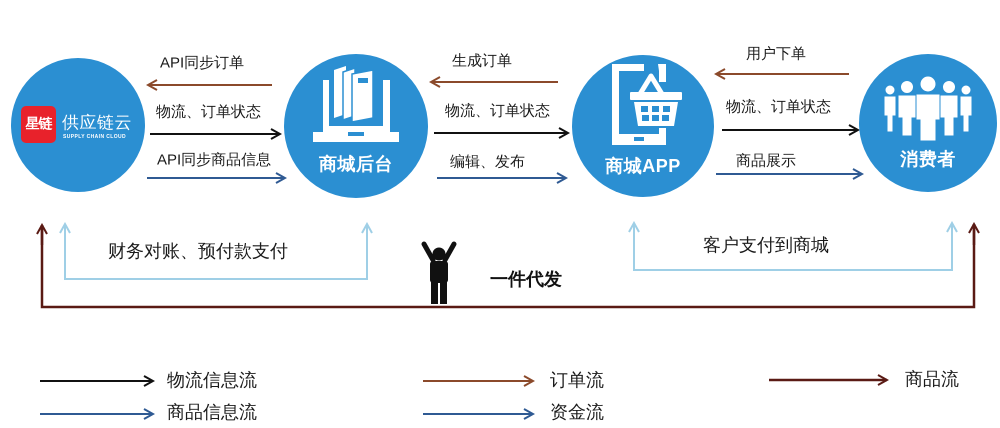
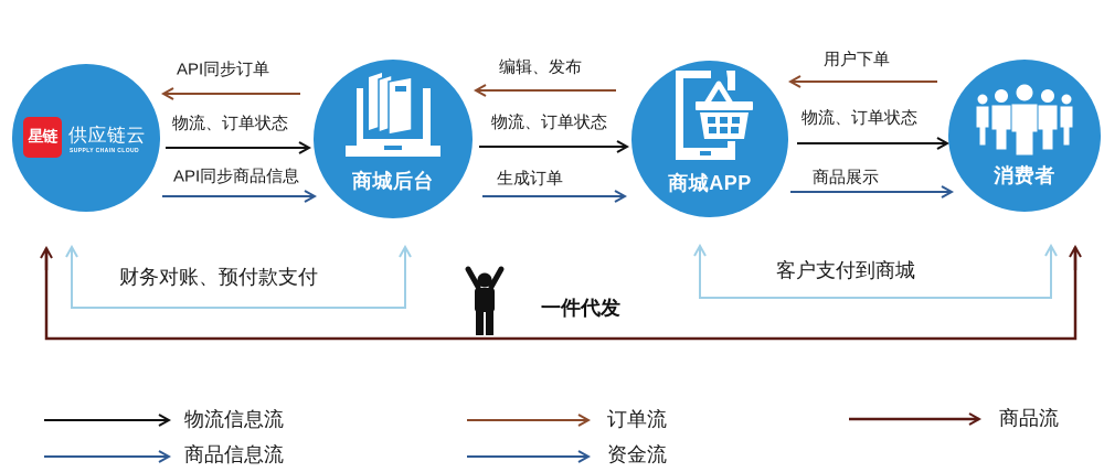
  星链
  供应链云
  商城后台
  商城APP
  消费者
  API同步订单
  物流、订单状态
  API同步商品信息
- 生成订单
+ 编辑、发布
  物流、订单状态
- 编辑、发布
+ 生成订单
  用户下单
  物流、订单状态
  商品展示
  财务对账、预付款支付
  客户支付到商城
  一件代发
  物流信息流
  商品信息流
  订单流
  资金流
  商品流
